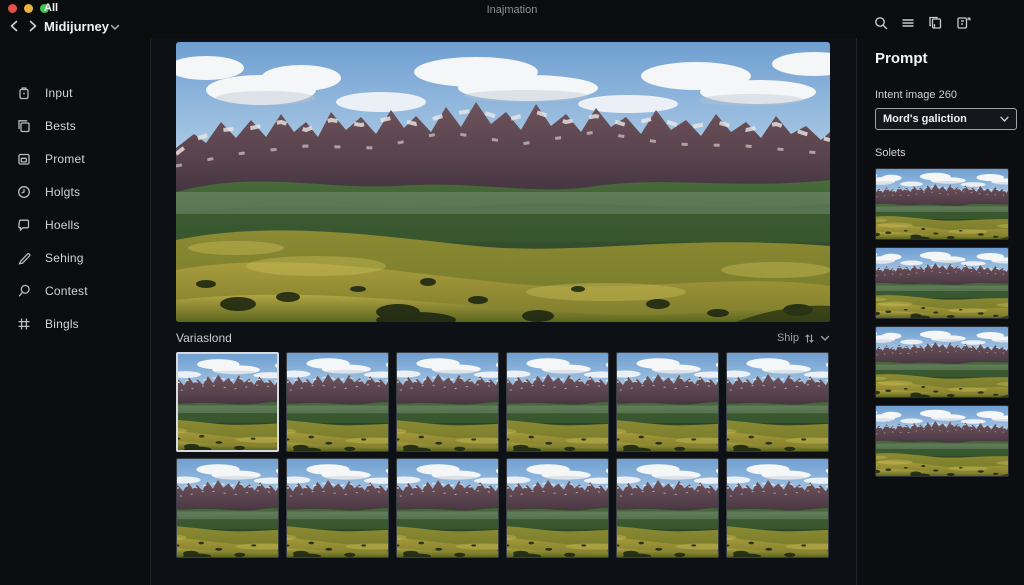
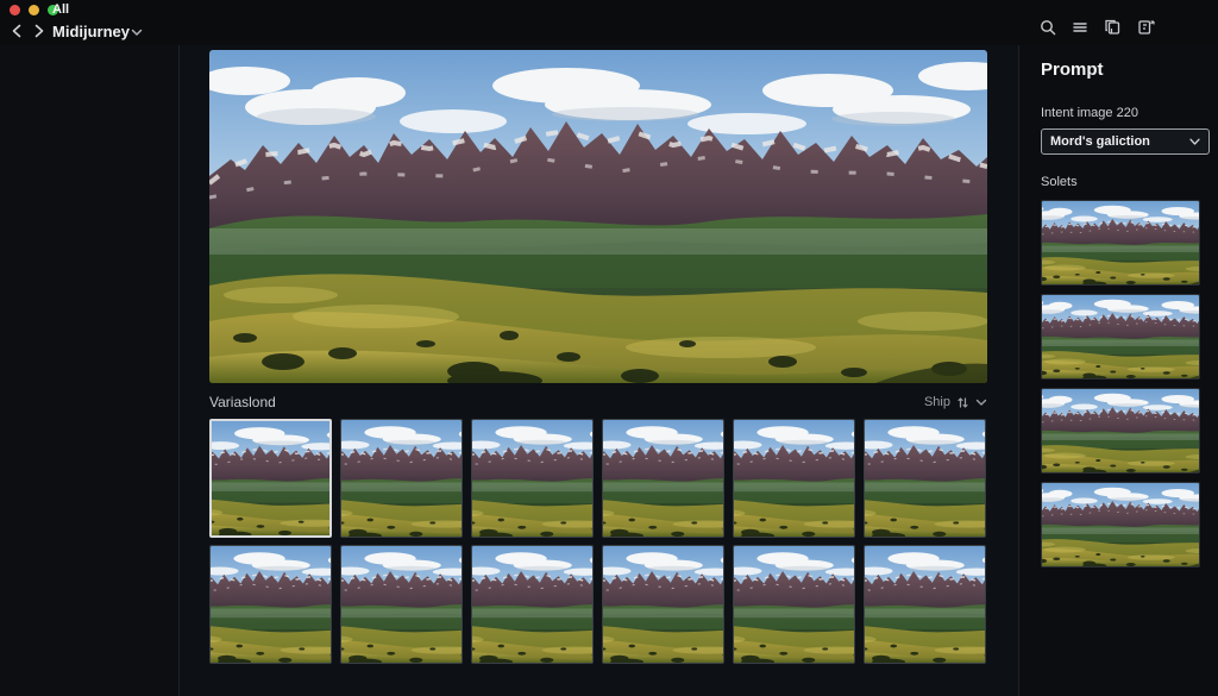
  All
  Midijurney
- Inajmation
- Input
- Bests
- Promet
- Holgts
- Hoells
- Sehing
- Contest
- Bingls
  Variaslond
  Ship
  Prompt
- Intent image 260
+ Intent image 220
  Mord's galiction
  Solets
